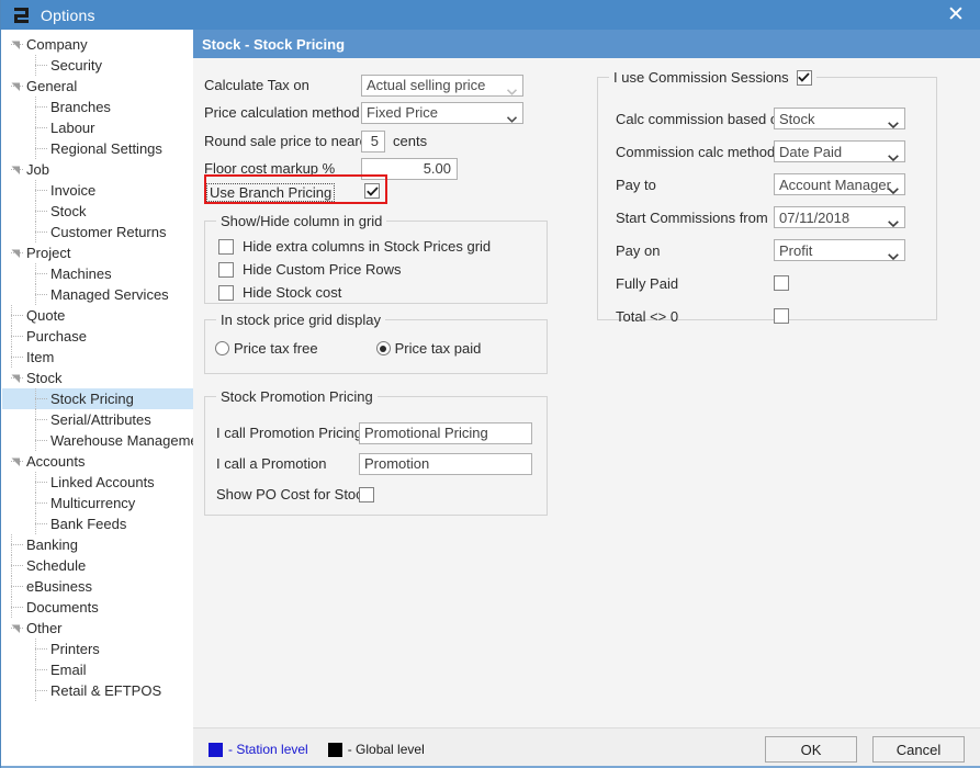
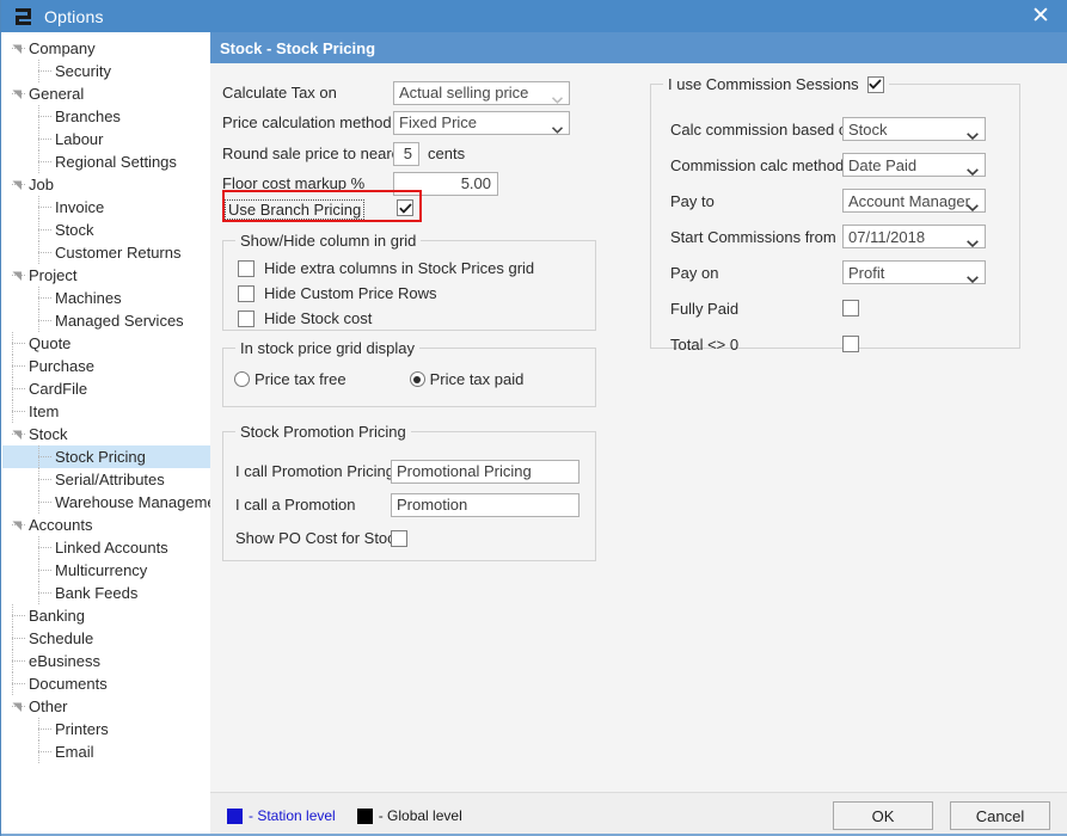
  Options
  ✕
  Company
  Security
  General
  Branches
  Labour
  Regional Settings
  Job
  Invoice
  Stock
  Customer Returns
  Project
  Machines
  Managed Services
  Quote
  Purchase
+ CardFile
  Item
  Stock
  Stock Pricing
  Serial/Attributes
  Warehouse Managem
  Accounts
  Linked Accounts
  Multicurrency
  Bank Feeds
  Banking
  Schedule
  eBusiness
  Documents
  Other
  Printers
  Email
- Retail & EFTPOS
  Stock - Stock Pricing
  Calculate Tax on
  Actual selling price
  Price calculation method
  Fixed Price
  Round sale price to near
  5
  cents
  Floor cost markup %
  5.00
  Use Branch Pricing
  Show/Hide column in grid
  Hide extra columns in Stock Prices grid
  Hide Custom Price Rows
  Hide Stock cost
  In stock price grid display
  Price tax free
  Price tax paid
  Stock Promotion Pricing
  I call Promotion Pricin
  Promotional Pricing
  I call a Promotion
  Promotion
  Show PO Cost for Sto
  I use Commission Sessions
  Calc commission based
  Stock
  Commission calc method
  Date Paid
  Pay to
  Account Manager
  Start Commissions from
  07/11/2018
  Pay on
  Profit
  Fully Paid
  Total <> 0
  - Station level
  - Global level
  OK
  Cancel
